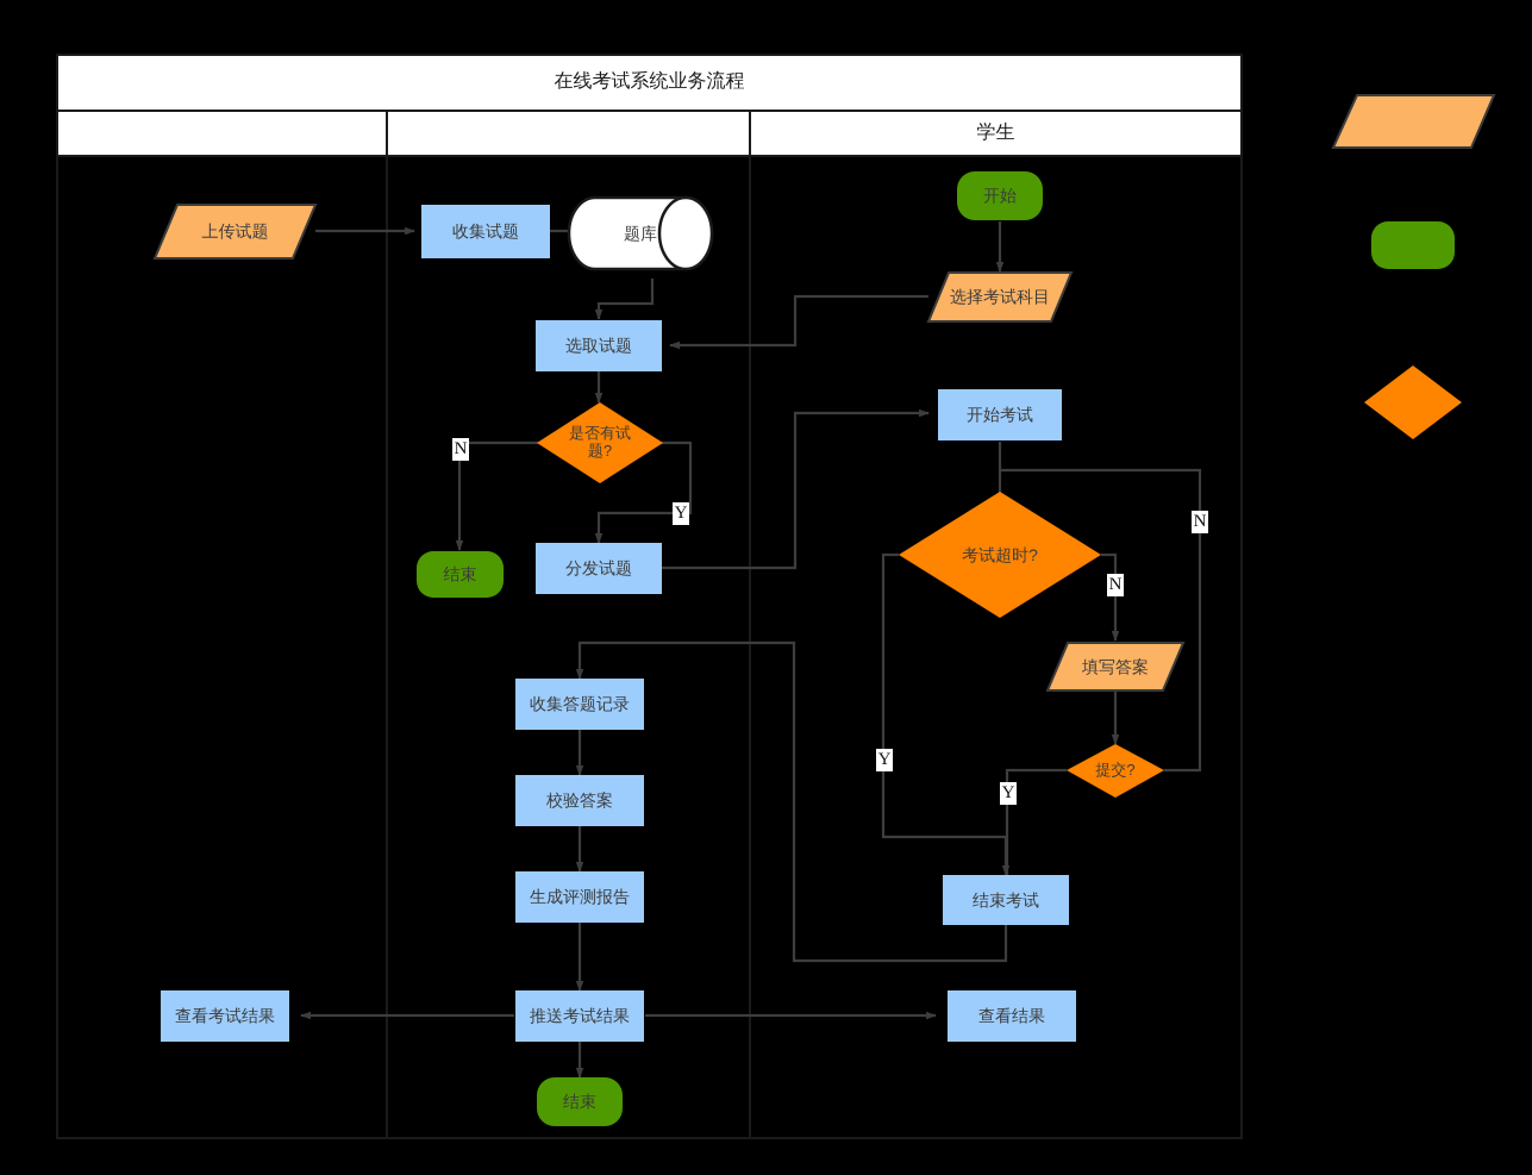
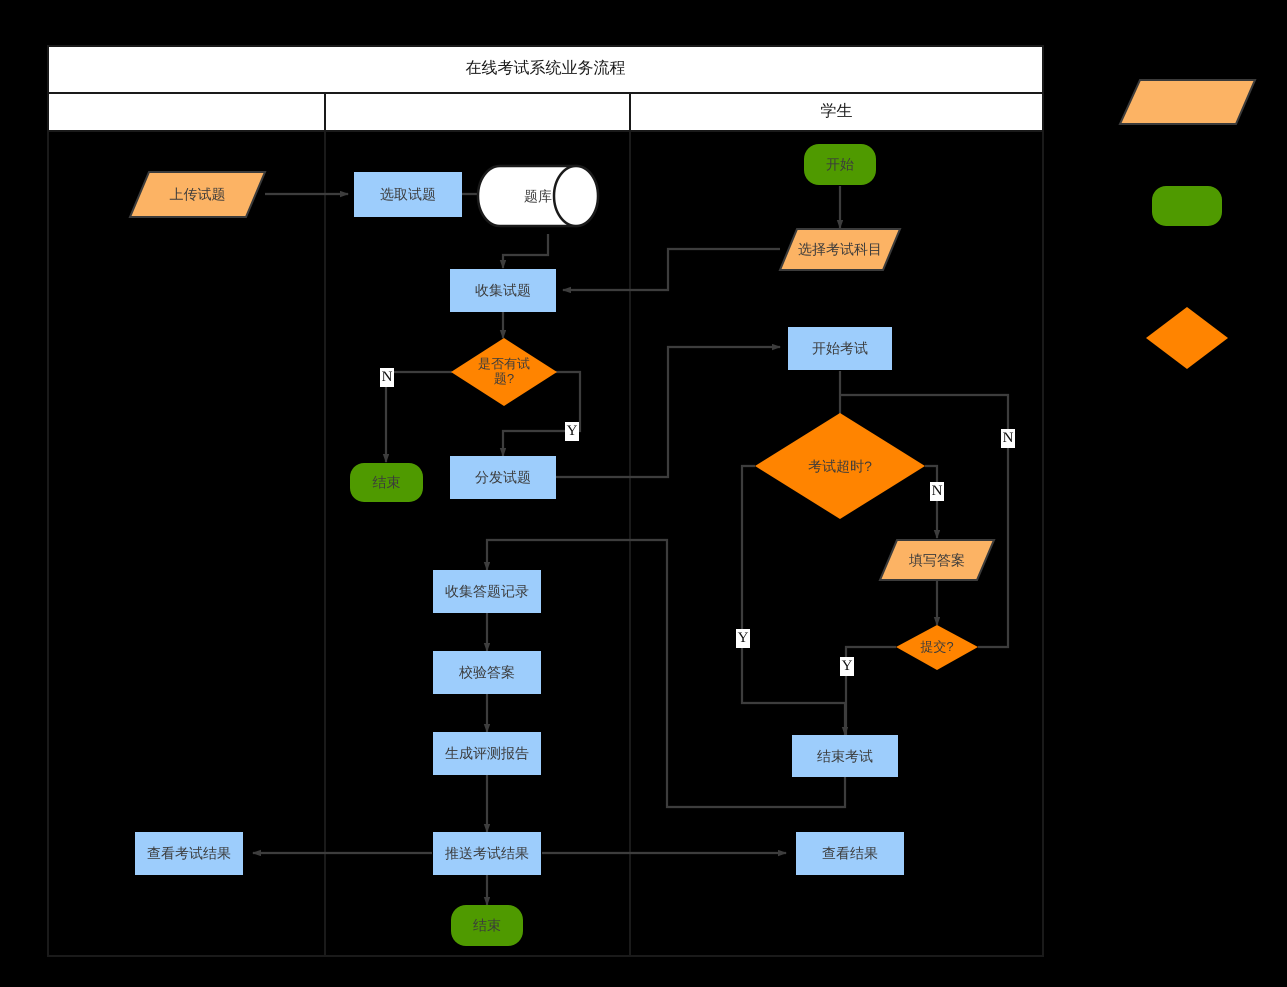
  在线考试系统业务流程
  学生
  上传试题
- 收集试题
+ 选取试题
  题库
- 选取试题
+ 收集试题
  是否有试
  题?
  结束
  分发试题
  收集答题记录
  校验答案
  生成评测报告
  推送考试结果
  结束
  查看考试结果
  开始
  选择考试科目
  开始考试
  考试超时?
  填写答案
  提交?
  结束考试
  查看结果
  N
  Y
  Y
  N
  Y
  N
